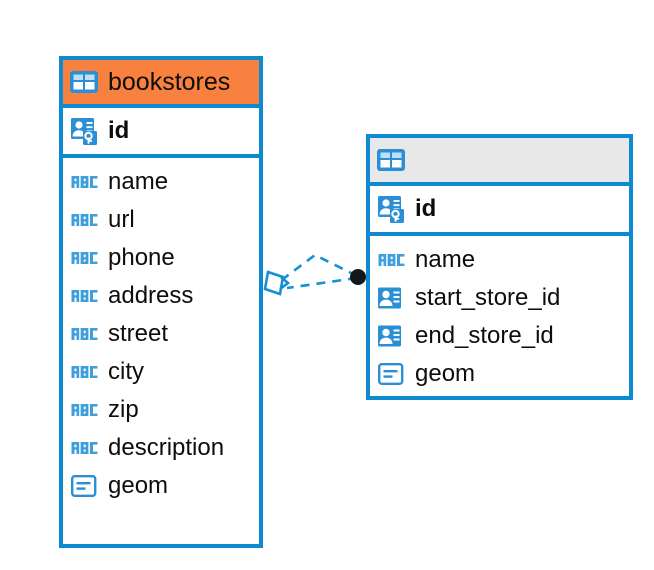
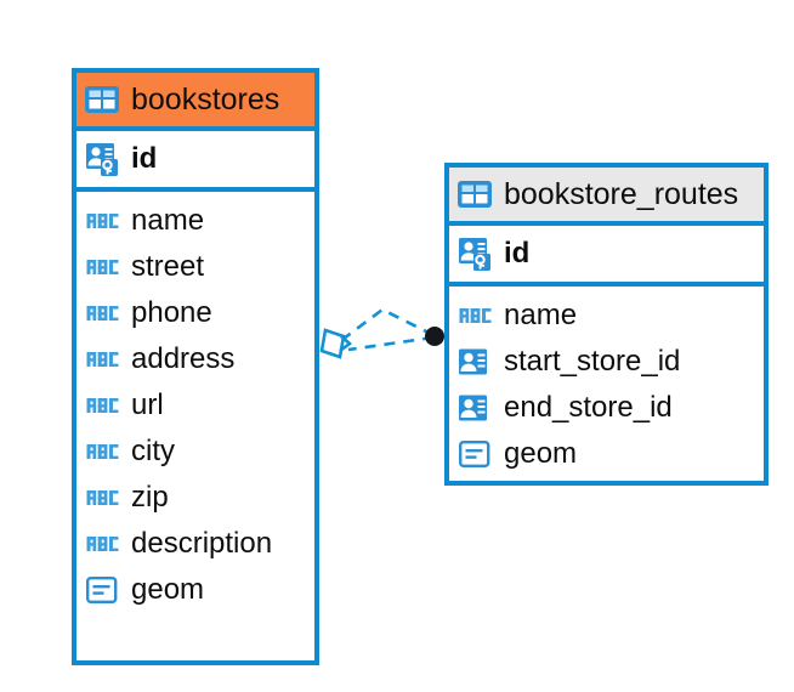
  bookstores
  id
  name
- url
+ street
  phone
  address
- street
+ url
  city
  zip
  description
  geom
+ bookstore_routes
  id
  name
  start_store_id
  end_store_id
  geom
